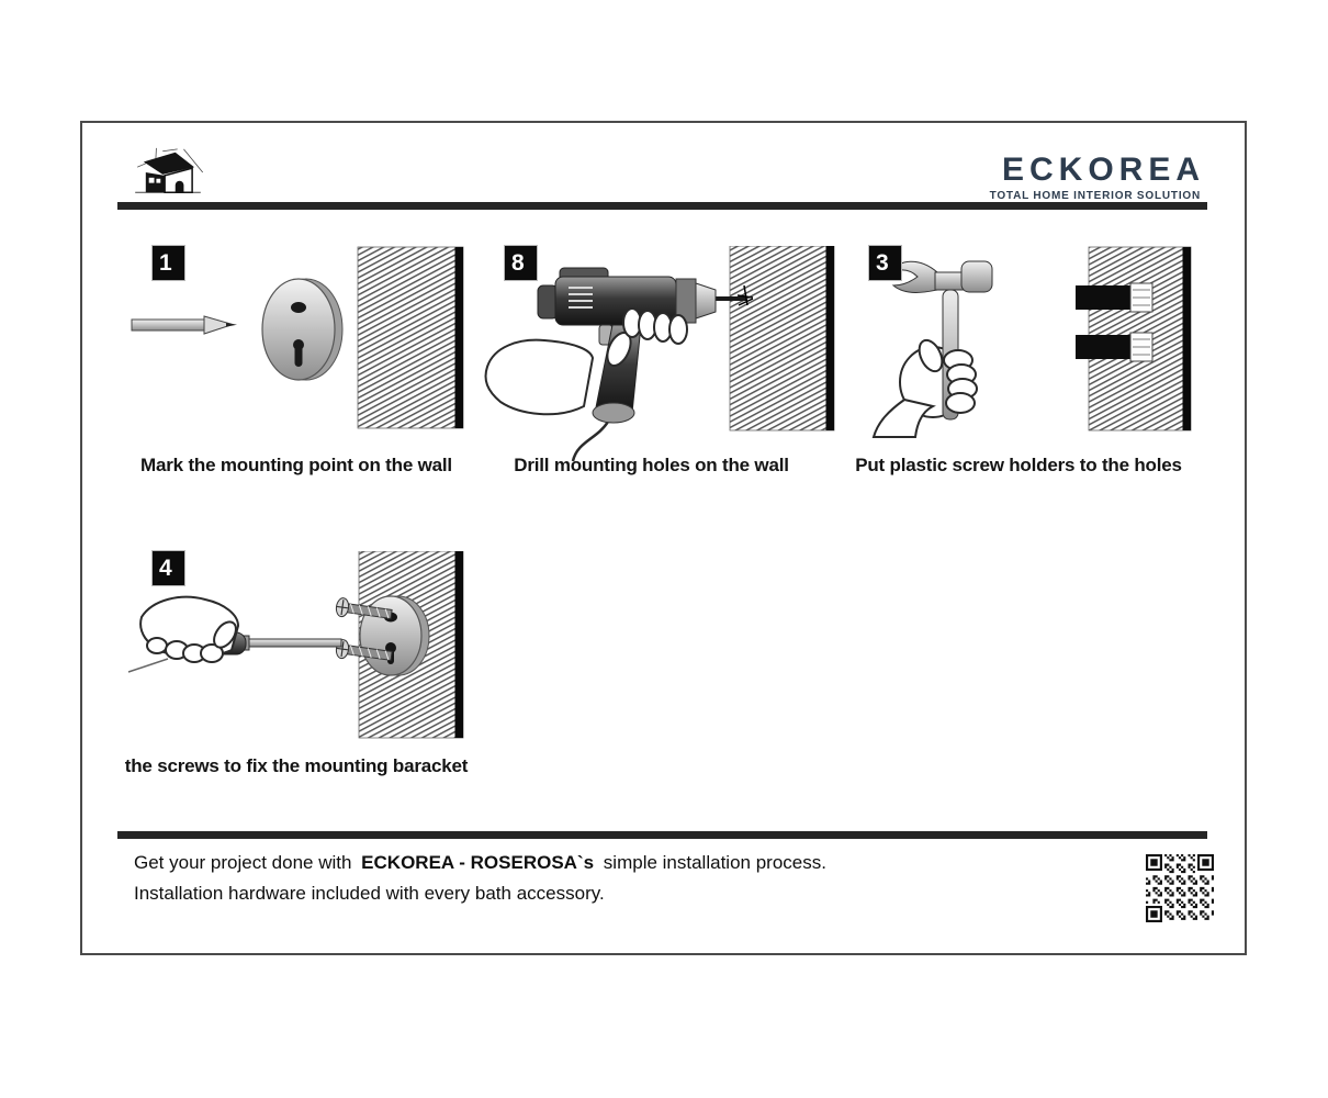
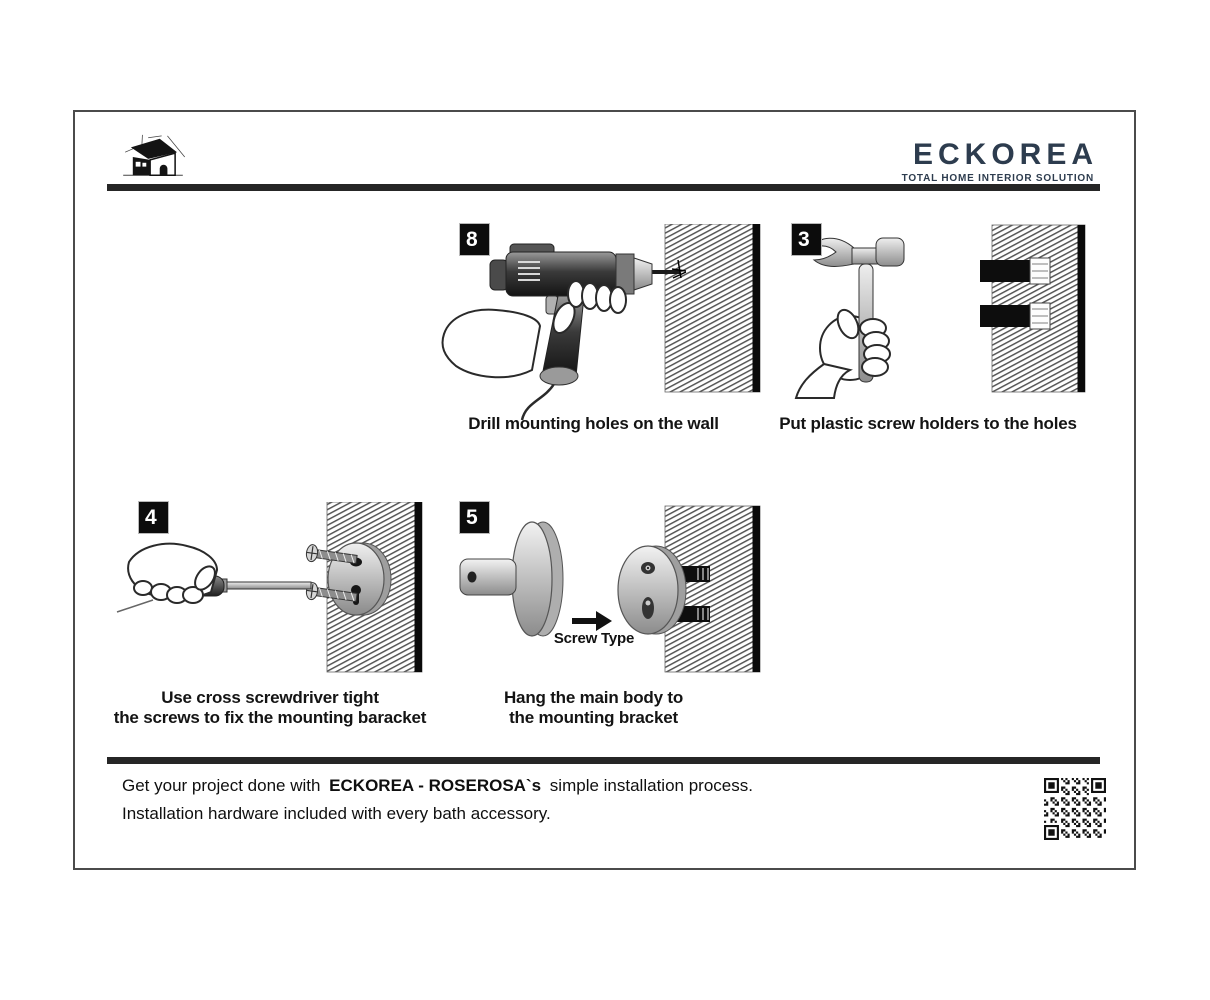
  ECKOREA
  TOTAL HOME INTERIOR SOLUTION
- 1
- Mark the mounting point on the wall
  8
  Drill mounting holes on the wall
  3
  Put plastic screw holders to the holes
  4
+ Use cross screwdriver tight
  the screws to fix the mounting baracket
+ 5
+ Screw Type
+ Hang the main body to
+ the mounting bracket
  Get your project done with ECKOREA - ROSEROSA`s simple installation process.
  Installation hardware included with every bath accessory.
